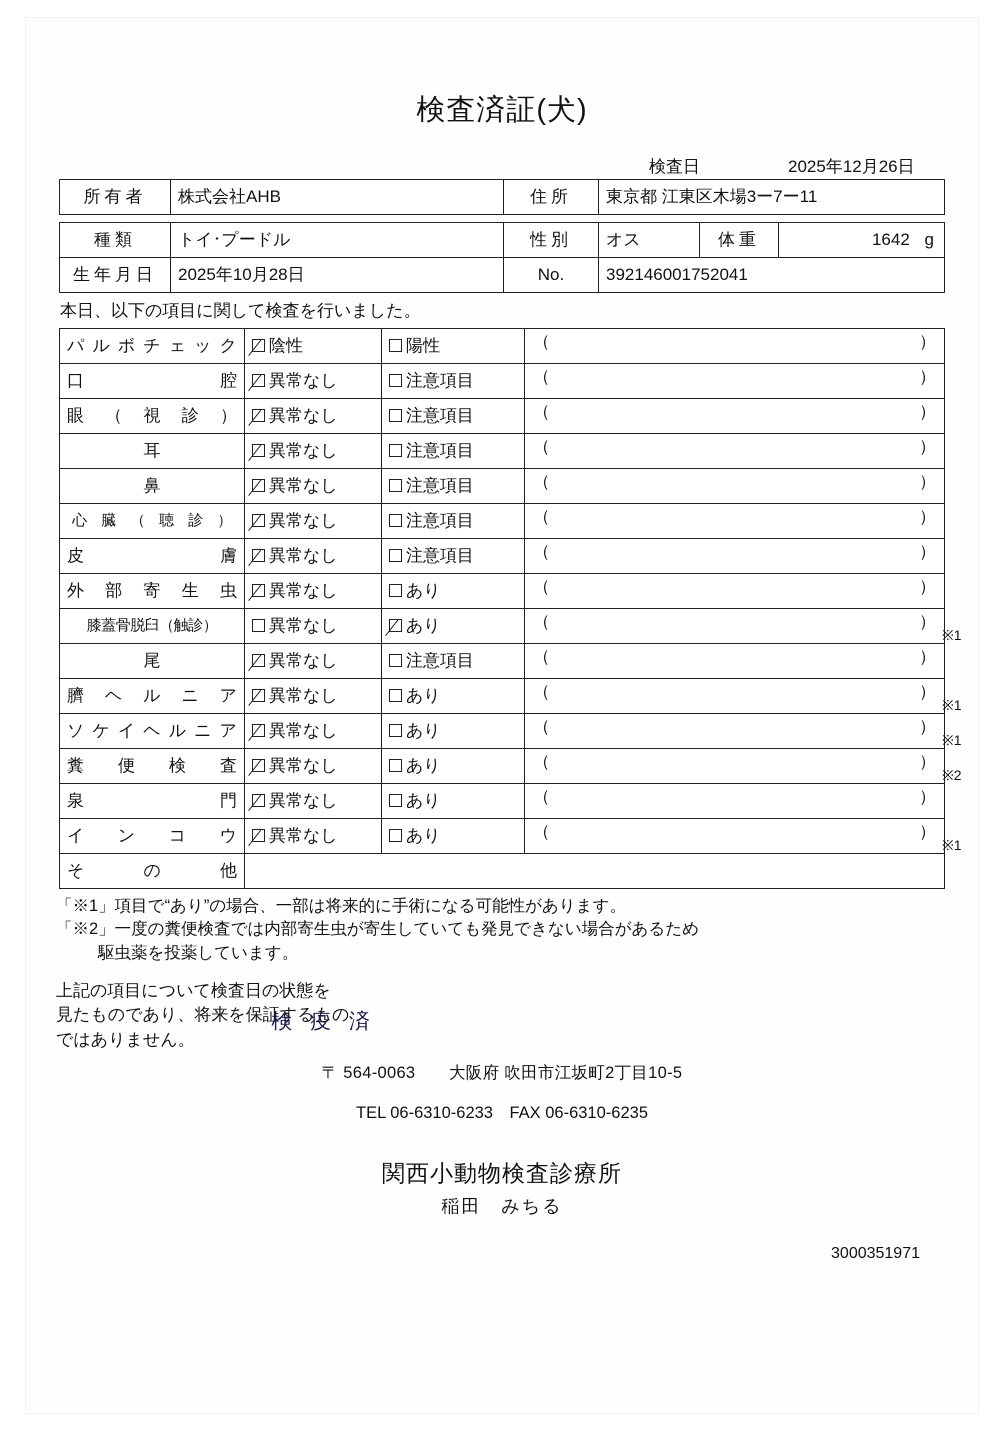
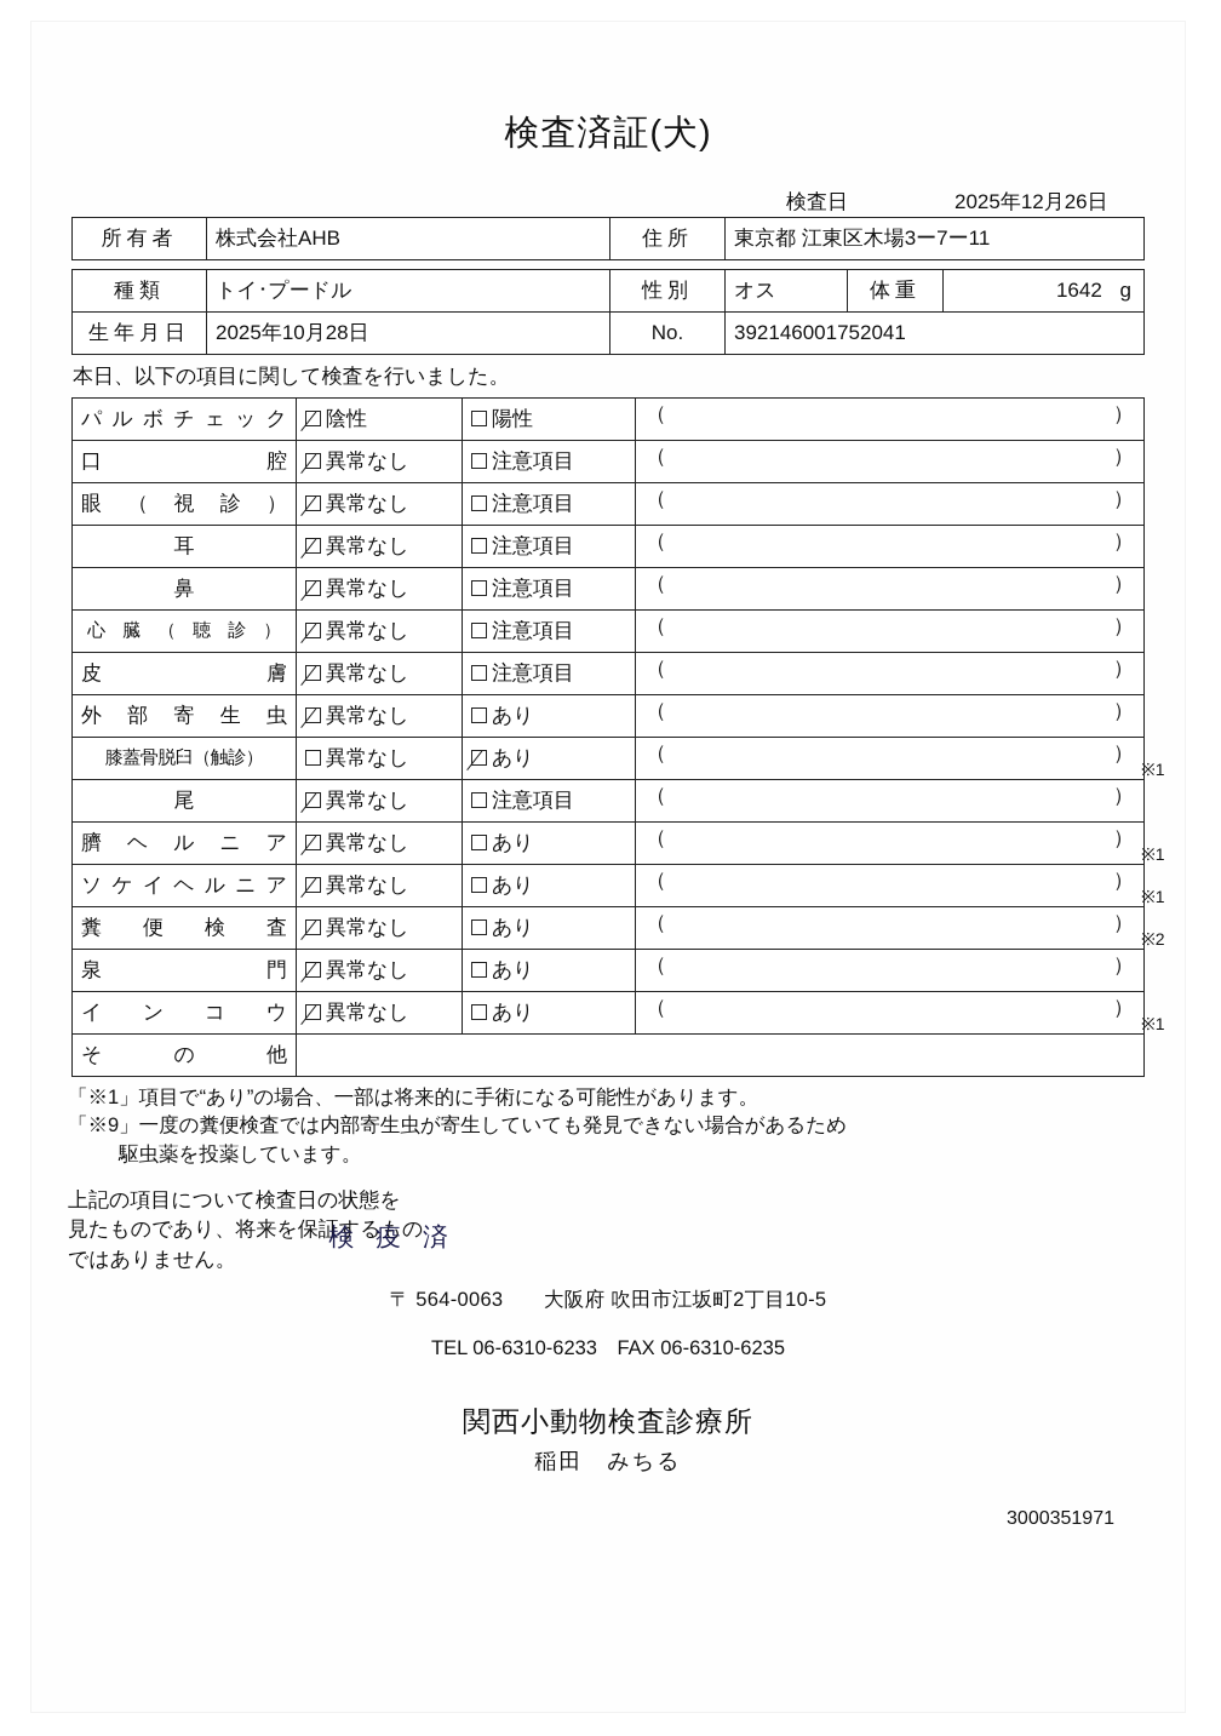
  検査済証(犬)
  検査日
  2025年12月26日
  所有者	株式会社AHB	住所	東京都 江東区木場3ー7ー11
  種類	トイ･プードル	性別	オス	体重	1642 g
  生年月日	2025年10月28日	No.	392146001752041
  本日、以下の項目に関して検査を行いました。
  パルボチェック	陰性	陽性	（ ）
  口 腔	異常なし	注意項目	（ ）
  眼 （ 視 診 ）	異常なし	注意項目	（ ）
  耳	異常なし	注意項目	（ ）
  鼻	異常なし	注意項目	（ ）
  心 臓 （ 聴 診 ）	異常なし	注意項目	（ ）
  皮 膚	異常なし	注意項目	（ ）
  外 部 寄 生 虫	異常なし	あり	（ ）
  膝蓋骨脱臼（触診）	異常なし	あり	※1（ ）
  尾	異常なし	注意項目	（ ）
  臍 ヘ ル ニ ア	異常なし	あり	※1（ ）
  ソケイヘルニア	異常なし	あり	※1（ ）
  糞 便 検 査	異常なし	あり	※2（ ）
  泉 門	異常なし	あり	（ ）
  イ ン コ ウ	異常なし	あり	※1（ ）
  そ の 他
  「※1」項目で“あり”の場合、一部は将来的に手術になる可能性があります。
- 「※2」一度の糞便検査では内部寄生虫が寄生していても発見できない場合があるため
+ 「※9」一度の糞便検査では内部寄生虫が寄生していても発見できない場合があるため
  駆虫薬を投薬しています。
  上記の項目について検査日の状態を
  見たものであり、将来を保証するもの
  ではありません。
  検 疫 済
  〒 564-0063 大阪府 吹田市江坂町2丁目10-5
  TEL 06-6310-6233 FAX 06-6310-6235
  関西小動物検査診療所
  稲田 みちる
  3000351971
